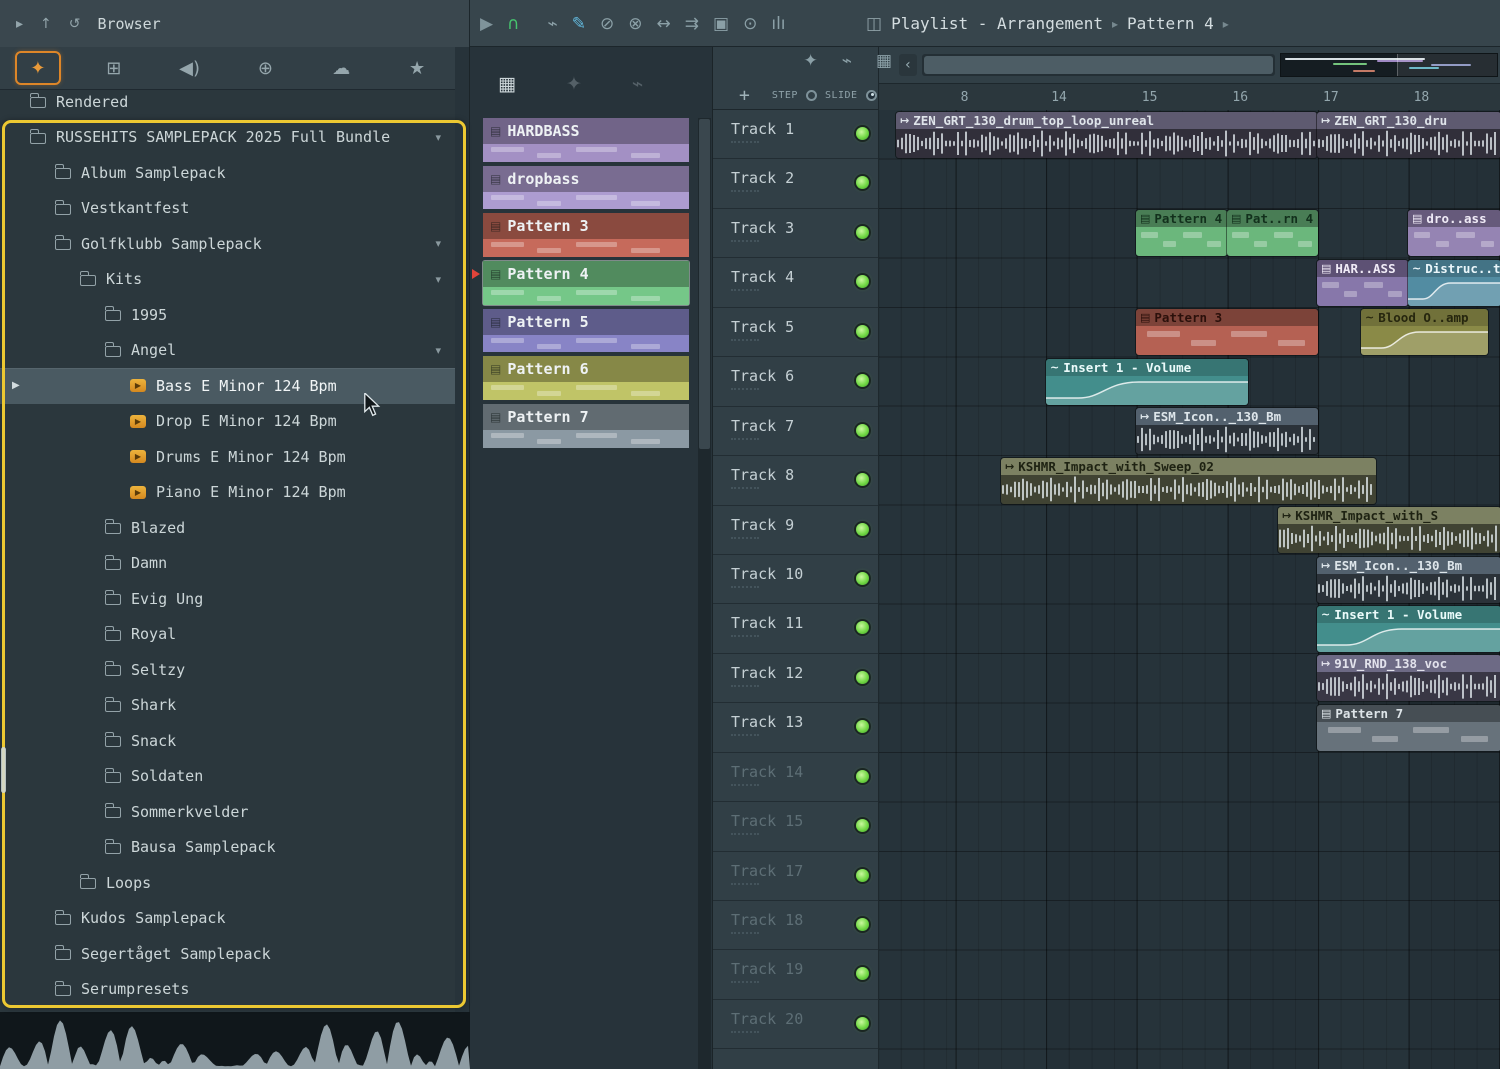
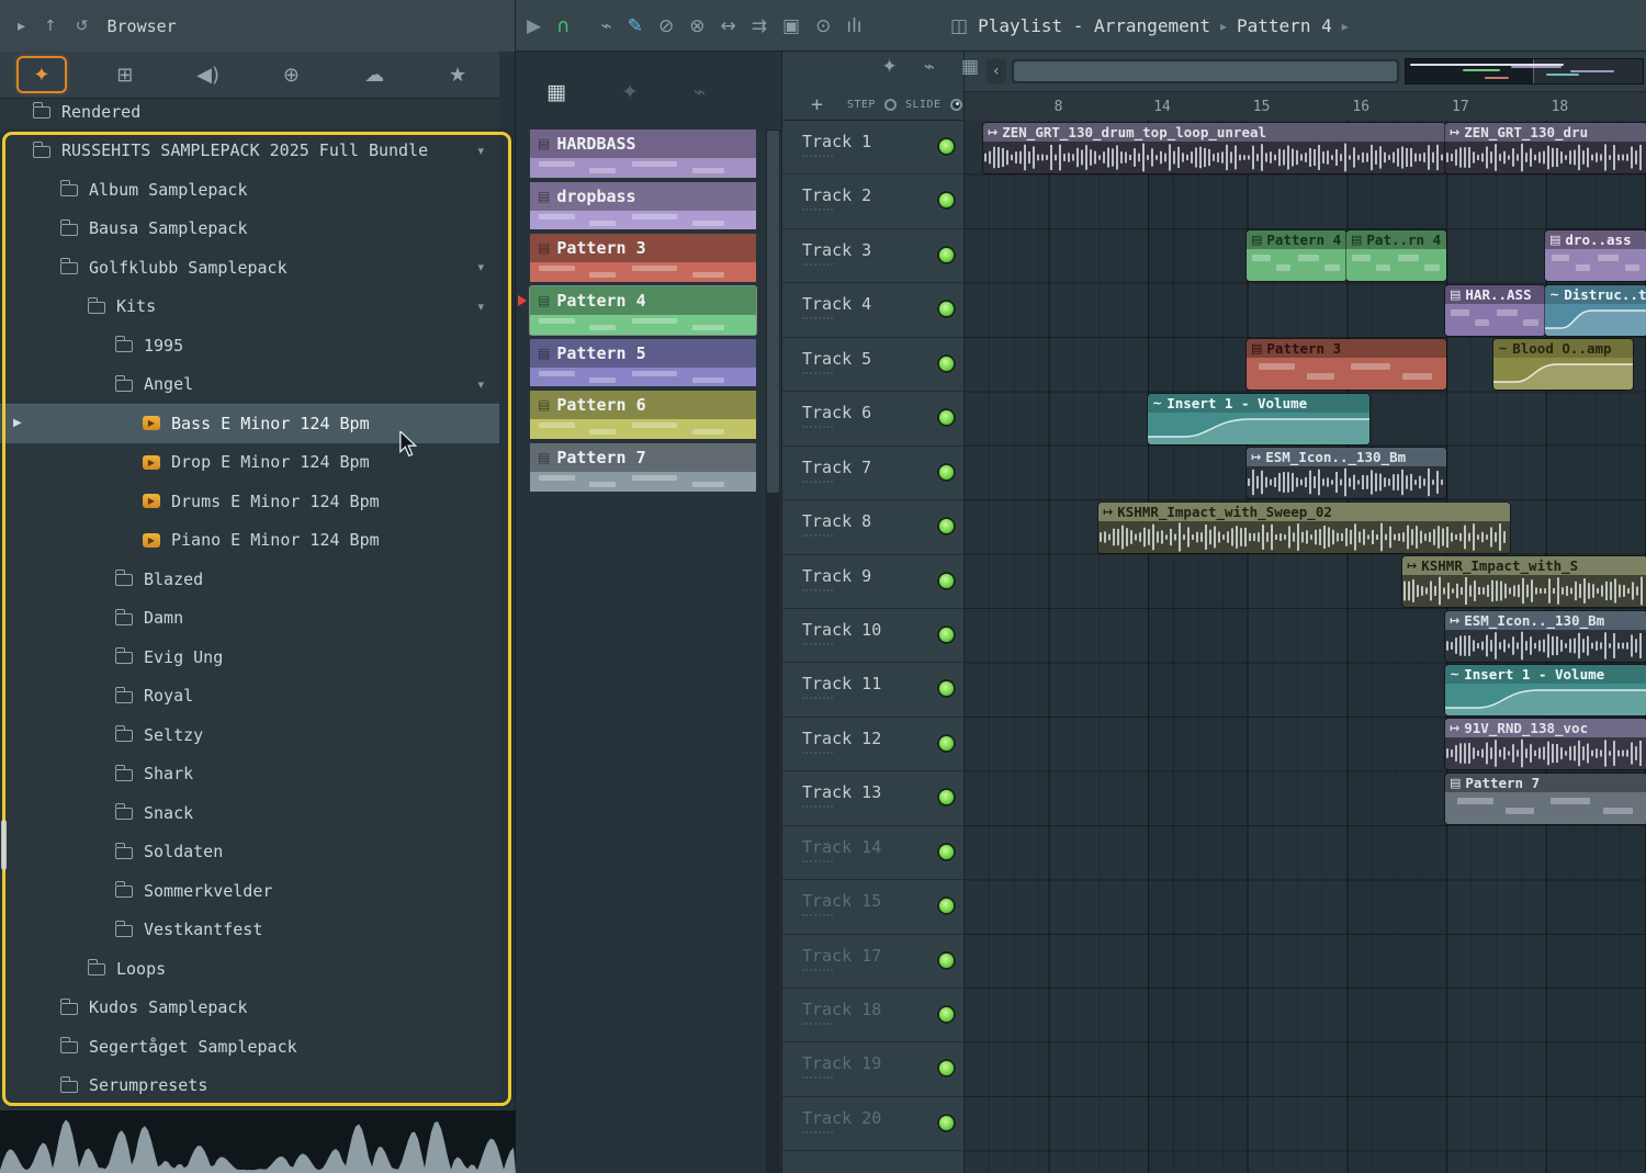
  ▸
  ↑
  ↺
  Browser
  ▶
  ∩
  ⌁
  ✎
  ⊘
  ⊗
  ↔
  ⇉
  ▣
  ⊙
  ılı
  ◫
  Playlist - Arrangement
  ▸
  Pattern 4
  ▸
  ✦
  ⊞
  ◀)
  ⊕
  ☁
  ★
  Rendered
  RUSSEHITS SAMPLEPACK 2025 Full Bundle
  ▾
  Album Samplepack
- Vestkantfest
+ Bausa Samplepack
  Golfklubb Samplepack
  ▾
  Kits
  ▾
  1995
  Angel
  ▾
  ▶
  ▶
  Bass E Minor 124 Bpm
  ▶
  Drop E Minor 124 Bpm
  ▶
  Drums E Minor 124 Bpm
  ▶
  Piano E Minor 124 Bpm
  Blazed
  Damn
  Evig Ung
  Royal
  Seltzy
  Shark
  Snack
  Soldaten
  Sommerkvelder
- Bausa Samplepack
+ Vestkantfest
  Loops
  Kudos Samplepack
  Segertåget Samplepack
  Serumpresets
  ▦
  ✦
  ⌁
  ▤
  HARDBASS
  ▤
  dropbass
  ▤
  Pattern 3
  ▤
  Pattern 4
  ▤
  Pattern 5
  ▤
  Pattern 6
  ▤
  Pattern 7
  ✦
  ⌁
  ▦
  +
  STEP
  SLIDE
  ‹
  8
  14
  15
  16
  17
  18
  Track 1
  Track 2
  Track 3
  Track 4
  Track 5
  Track 6
  Track 7
  Track 8
  Track 9
  Track 10
  Track 11
  Track 12
  Track 13
  Track 14
  Track 15
  Track 17
  Track 18
  Track 19
  Track 20
  ↦
  ZEN_GRT_130_drum_top_loop_unreal
  ↦
  ZEN_GRT_130_dru
  ▤
  Pattern 4
  ▤
  Pat..rn 4
  ▤
  dro..ass
  ▤
  HAR..ASS
  ~
  Distruc..t
  ▤
  Pattern 3
  ~
  Blood O..amp
  ~
  Insert 1 - Volume
  ↦
  ESM_Icon.._130_Bm
  ↦
  KSHMR_Impact_with_Sweep_02
  ↦
  KSHMR_Impact_with_S
  ↦
  ESM_Icon.._130_Bm
  ~
  Insert 1 - Volume
  ↦
  91V_RND_138_voc
  ▤
  Pattern 7
